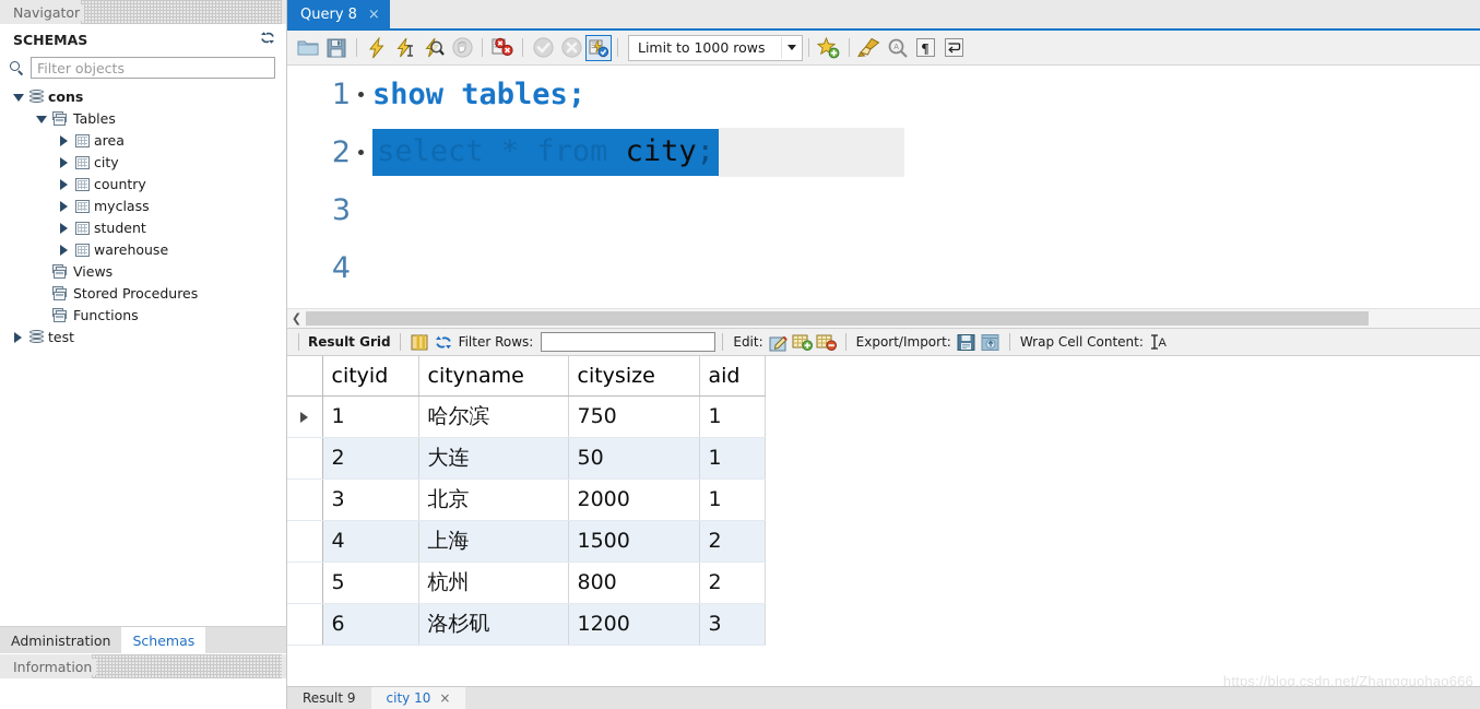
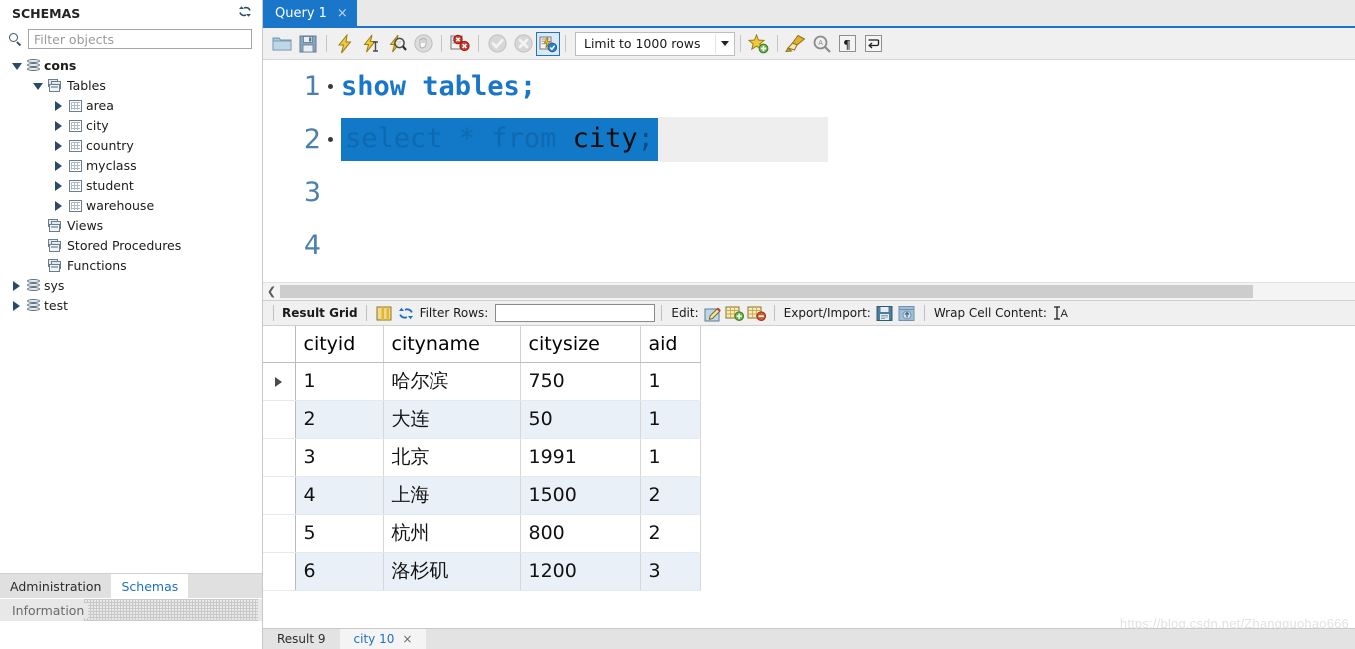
- Navigator
  SCHEMAS
  Filter objects
  cons
  Tables
  area
  city
  country
  myclass
  student
  warehouse
  Views
  Stored Procedures
  Functions
+ sys
  test
  Administration
  Schemas
  Information
- Query 8
+ Query 1
  ×
  Limit to 1000 rows
  ¶
  1
  show tables;
  2
  select * from city;
  3
  4
  ❮
  Result Grid
  Filter Rows:
  Edit:
  Export/Import:
  Wrap Cell Content:
  A
  	cityid	cityname	citysize	aid
  	1	哈尔滨	750	1
  	2	大连	50	1
- 	3	北京	2000	1
+ 	3	北京	1991	1
  	4	上海	1500	2
  	5	杭州	800	2
  	6	洛杉矶	1200	3
  Result 9
  city 10
  ×
  https://blog.csdn.net/Zhangguohao666
